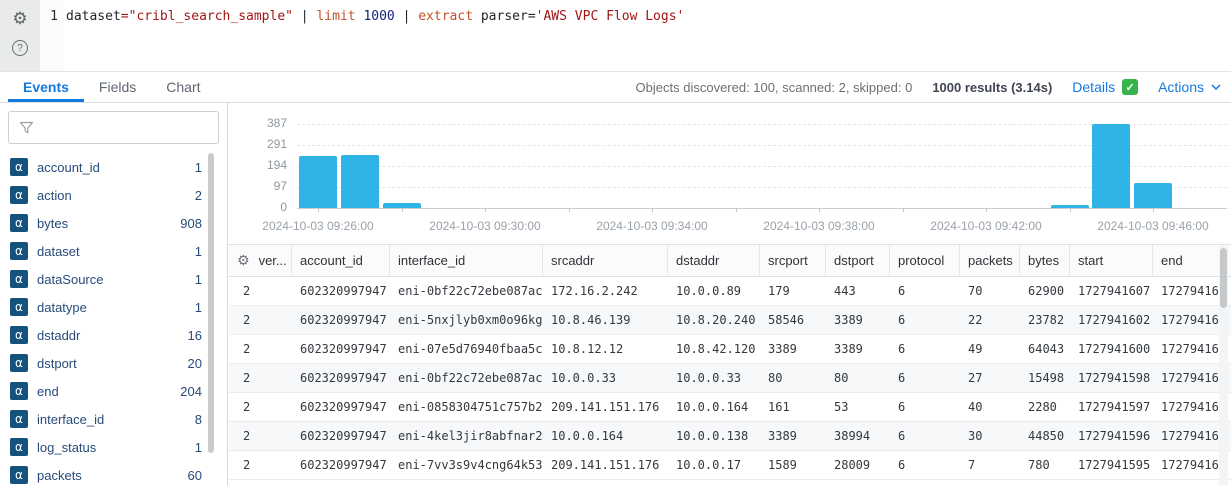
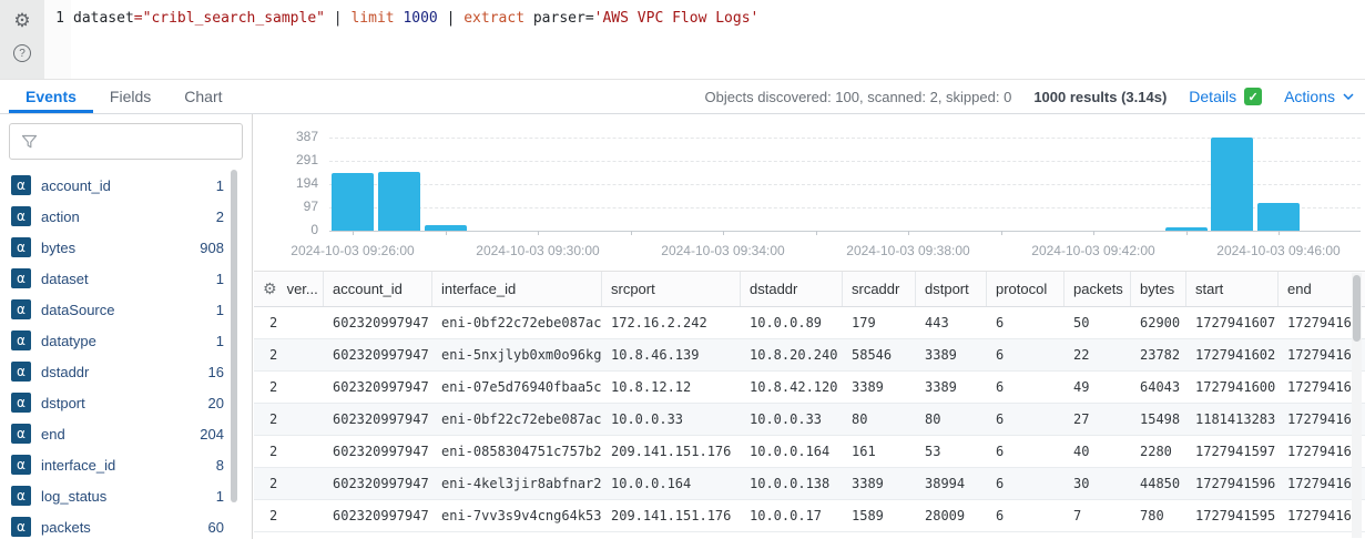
  ⚙
  ?
  1
  dataset="cribl_search_sample" | limit 1000 | extract parser='AWS VPC Flow Logs'
  Events
  Fields
  Chart
  Objects discovered: 100, scanned: 2, skipped: 0
  1000 results (3.14s)
  Details
  ✓
  Actions
  α
  account_id
  1
  α
  action
  2
  α
  bytes
  908
  α
  dataset
  1
  α
  dataSource
  1
  α
  datatype
  1
  α
  dstaddr
  16
  α
  dstport
  20
  α
  end
  204
  α
  interface_id
  8
  α
  log_status
  1
  α
  packets
  60
  387
  291
  194
  97
  0
  2024-10-03 09:26:00
  2024-10-03 09:30:00
  2024-10-03 09:34:00
  2024-10-03 09:38:00
  2024-10-03 09:42:00
  2024-10-03 09:46:00
  ⚙
  ver...
  account_id
  interface_id
- srcaddr
+ srcport
  dstaddr
- srcport
+ srcaddr
  dstport
  protocol
  packets
  bytes
  start
  end
  2
  602320997947
  eni-0bf22c72ebe087ac
  172.16.2.242
  10.0.0.89
  179
  443
  6
- 70
+ 50
  62900
  1727941607
  17279416
  2
  602320997947
  eni-5nxjlyb0xm0o96kg
  10.8.46.139
  10.8.20.240
  58546
  3389
  6
  22
  23782
  1727941602
  17279416
  2
  602320997947
  eni-07e5d76940fbaa5c
  10.8.12.12
  10.8.42.120
  3389
  3389
  6
  49
  64043
  1727941600
  17279416
  2
  602320997947
  eni-0bf22c72ebe087ac
  10.0.0.33
  10.0.0.33
  80
  80
  6
  27
  15498
- 1727941598
+ 1181413283
  17279416
  2
  602320997947
  eni-0858304751c757b2
  209.141.151.176
  10.0.0.164
  161
  53
  6
  40
  2280
  1727941597
  17279416
  2
  602320997947
  eni-4kel3jir8abfnar2
  10.0.0.164
  10.0.0.138
  3389
  38994
  6
  30
  44850
  1727941596
  17279416
  2
  602320997947
  eni-7vv3s9v4cng64k53
  209.141.151.176
  10.0.0.17
  1589
  28009
  6
  7
  780
  1727941595
  17279416
